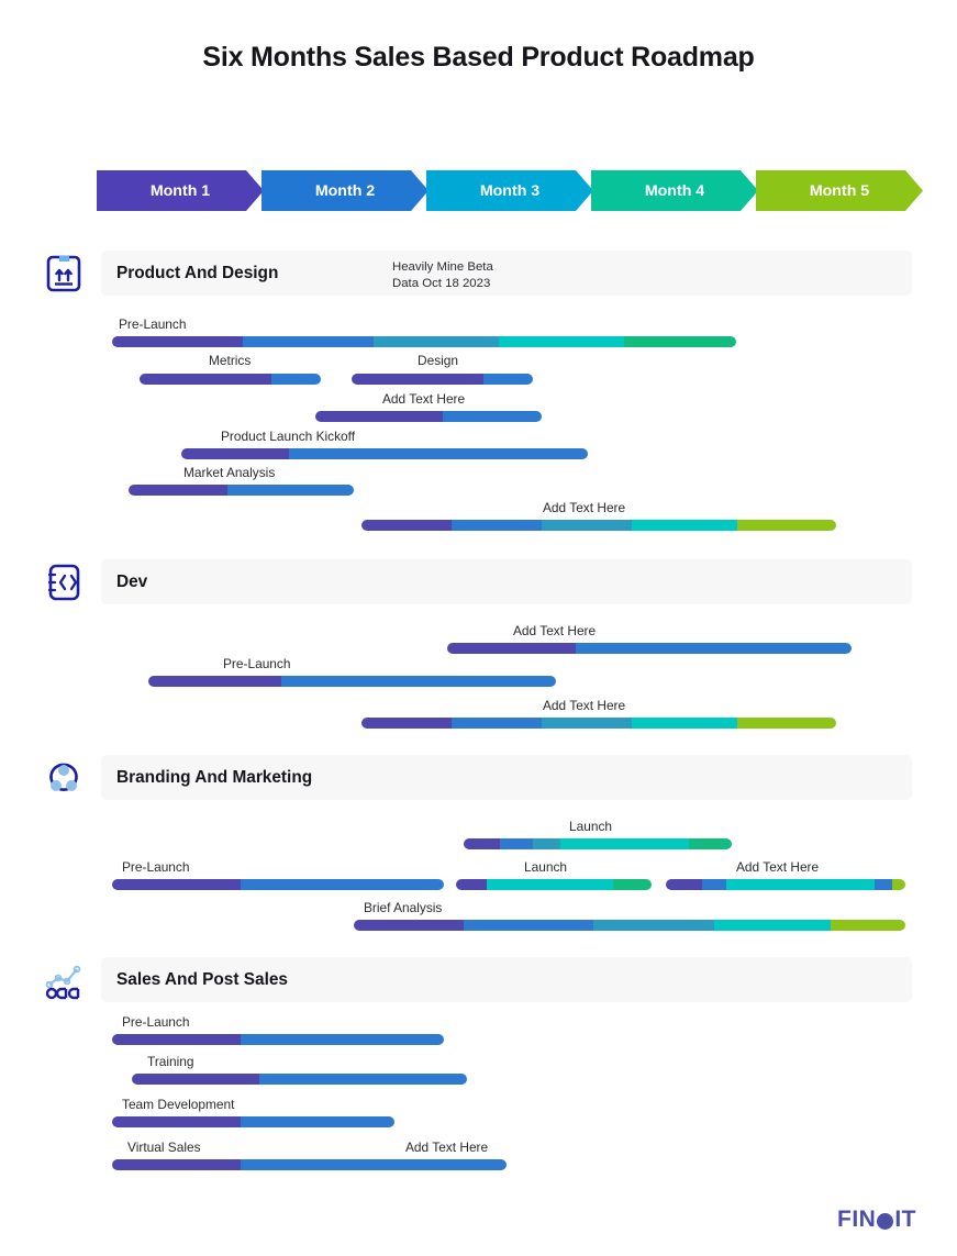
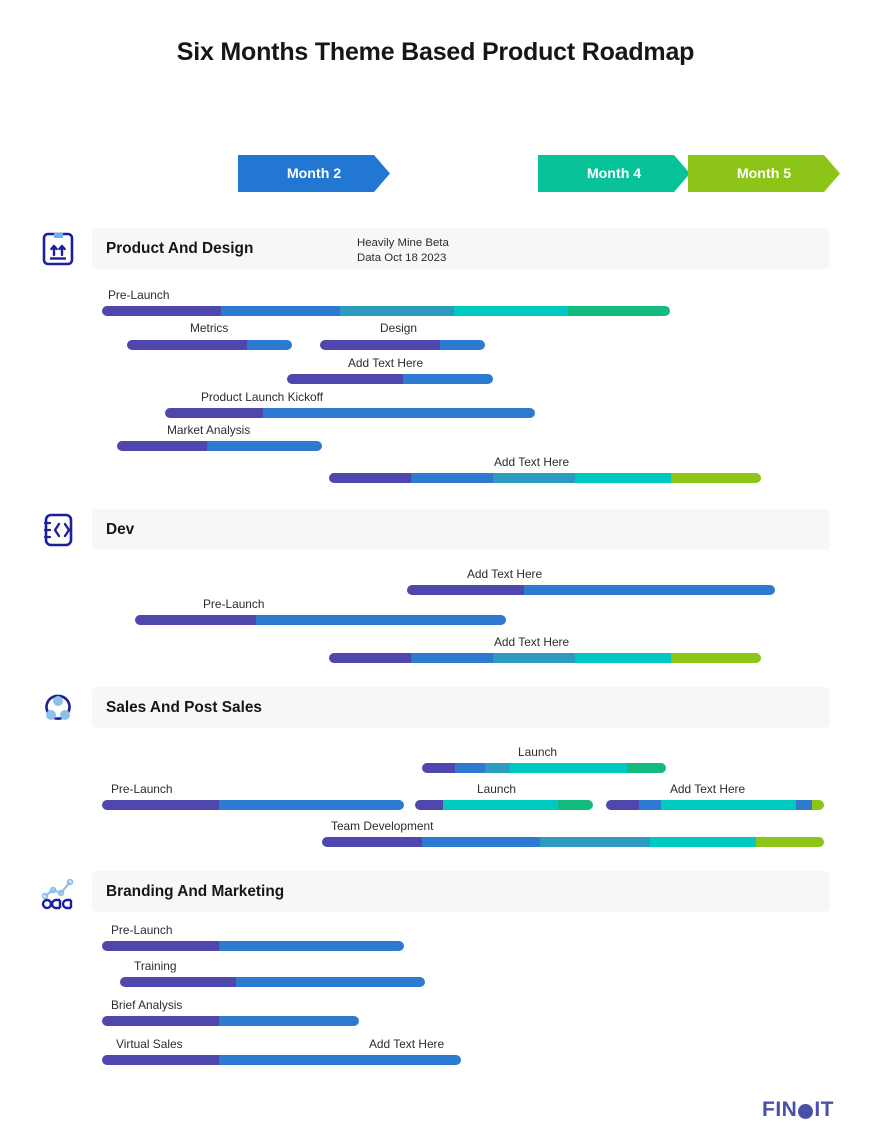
- Six Months Sales Based Product Roadmap
+ Six Months Theme Based Product Roadmap
- Month 1
  Month 2
- Month 3
  Month 4
  Month 5
  Product And Design
  Heavily Mine Beta
  Data Oct 18 2023
  Pre-Launch
  Metrics
  Design
  Add Text Here
  Product Launch Kickoff
  Market Analysis
  Add Text Here
  Dev
  Add Text Here
  Pre-Launch
  Add Text Here
- Branding And Marketing
+ Sales And Post Sales
  Launch
  Pre-Launch
  Launch
  Add Text Here
- Brief Analysis
+ Team Development
- Sales And Post Sales
+ Branding And Marketing
  Pre-Launch
  Training
- Team Development
+ Brief Analysis
  Virtual Sales
  Add Text Here
  FIN
  IT
